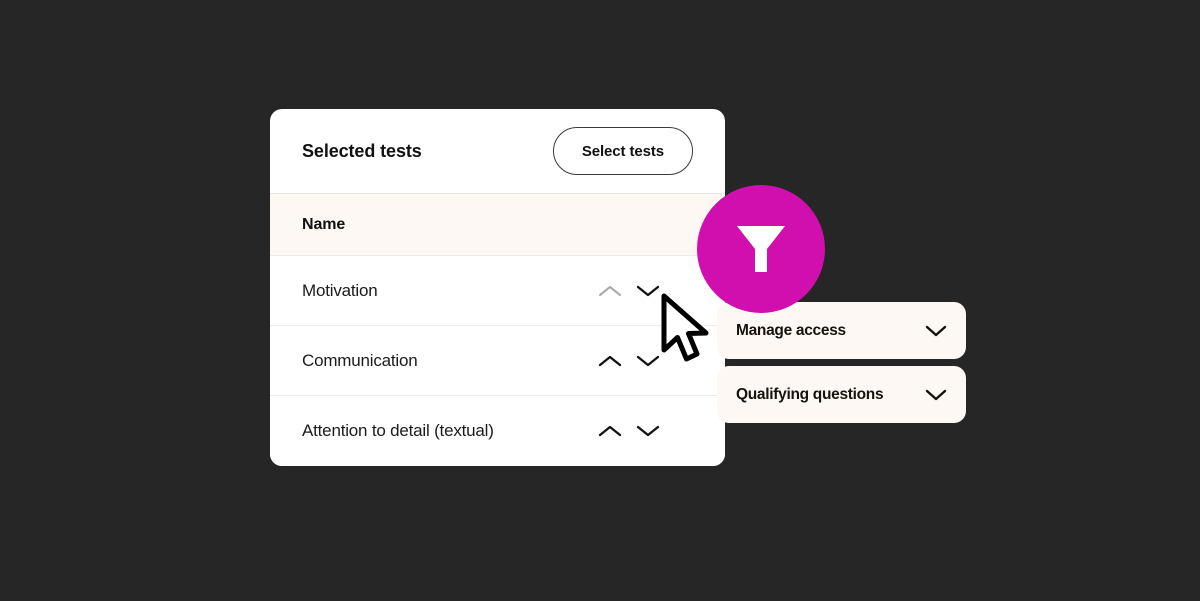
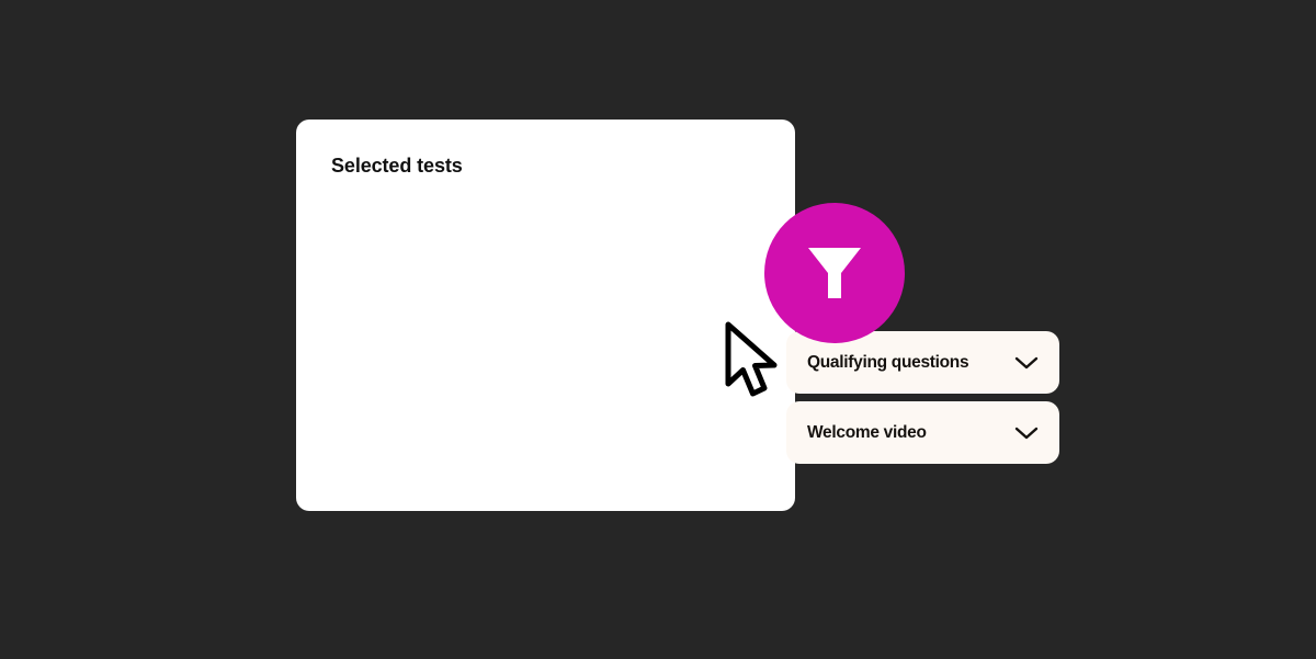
  Selected tests
- Select tests
- Name
- Motivation
- Communication
- Attention to detail (textual)
- Manage access
  Qualifying questions
+ Welcome video
